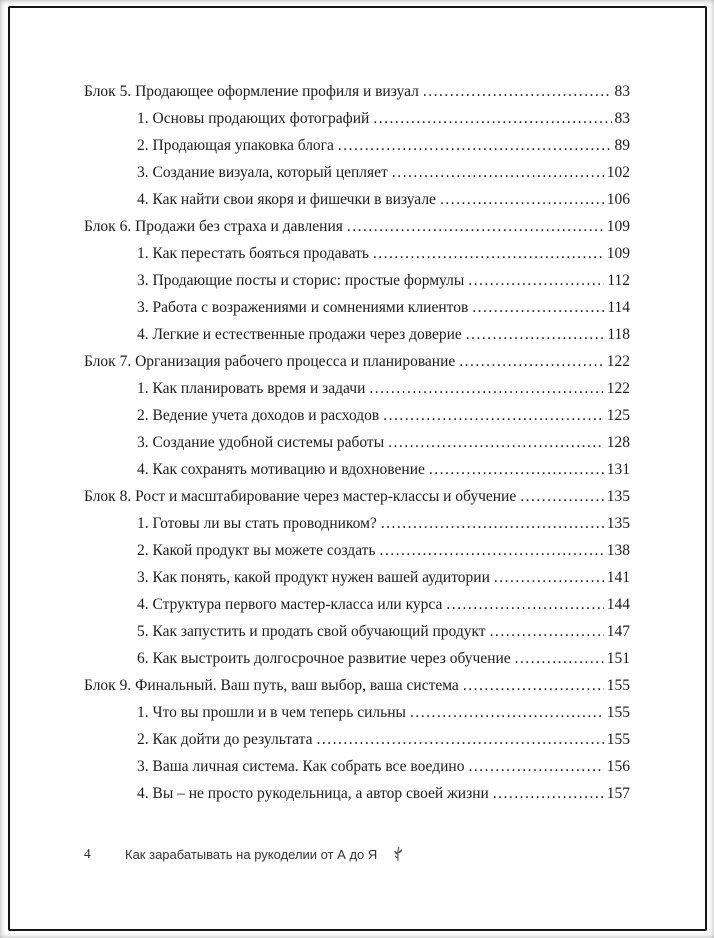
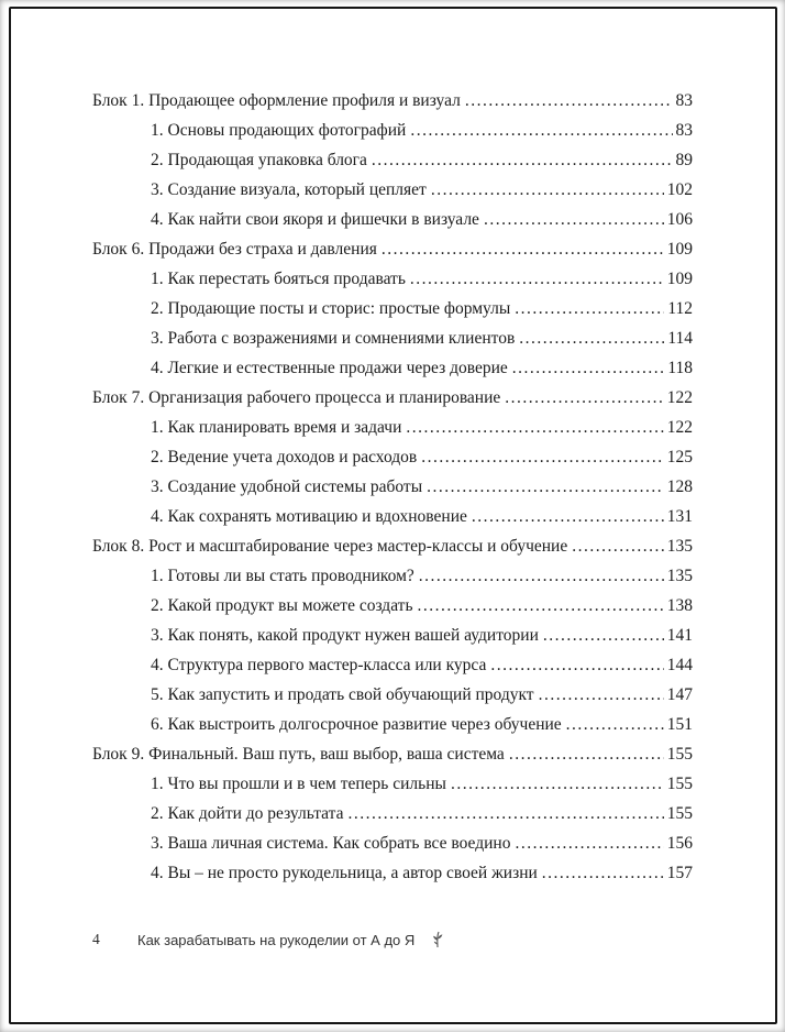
- Блок 5. Продающее оформление профиля и визуал
+ Блок 1. Продающее оформление профиля и визуал
  83
  1. Основы продающих фотографий
  83
  2. Продающая упаковка блога
  89
  3. Создание визуала, который цепляет
  102
  4. Как найти свои якоря и фишечки в визуале
  106
  Блок 6. Продажи без страха и давления
  109
  1. Как перестать бояться продавать
  109
- 3. Продающие посты и сторис: простые формулы
+ 2. Продающие посты и сторис: простые формулы
  112
  3. Работа с возражениями и сомнениями клиентов
  114
  4. Легкие и естественные продажи через доверие
  118
  Блок 7. Организация рабочего процесса и планирование
  122
  1. Как планировать время и задачи
  122
  2. Ведение учета доходов и расходов
  125
  3. Создание удобной системы работы
  128
  4. Как сохранять мотивацию и вдохновение
  131
  Блок 8. Рост и масштабирование через мастер-классы и обучение
  135
  1. Готовы ли вы стать проводником?
  135
  2. Какой продукт вы можете создать
  138
  3. Как понять, какой продукт нужен вашей аудитории
  141
  4. Структура первого мастер-класса или курса
  144
  5. Как запустить и продать свой обучающий продукт
  147
  6. Как выстроить долгосрочное развитие через обучение
  151
  Блок 9. Финальный. Ваш путь, ваш выбор, ваша система
  155
  1. Что вы прошли и в чем теперь сильны
  155
  2. Как дойти до результата
  155
  3. Ваша личная система. Как собрать все воедино
  156
  4. Вы – не просто рукодельница, а автор своей жизни
  157
  4
  Как зарабатывать на рукоделии от А до Я
